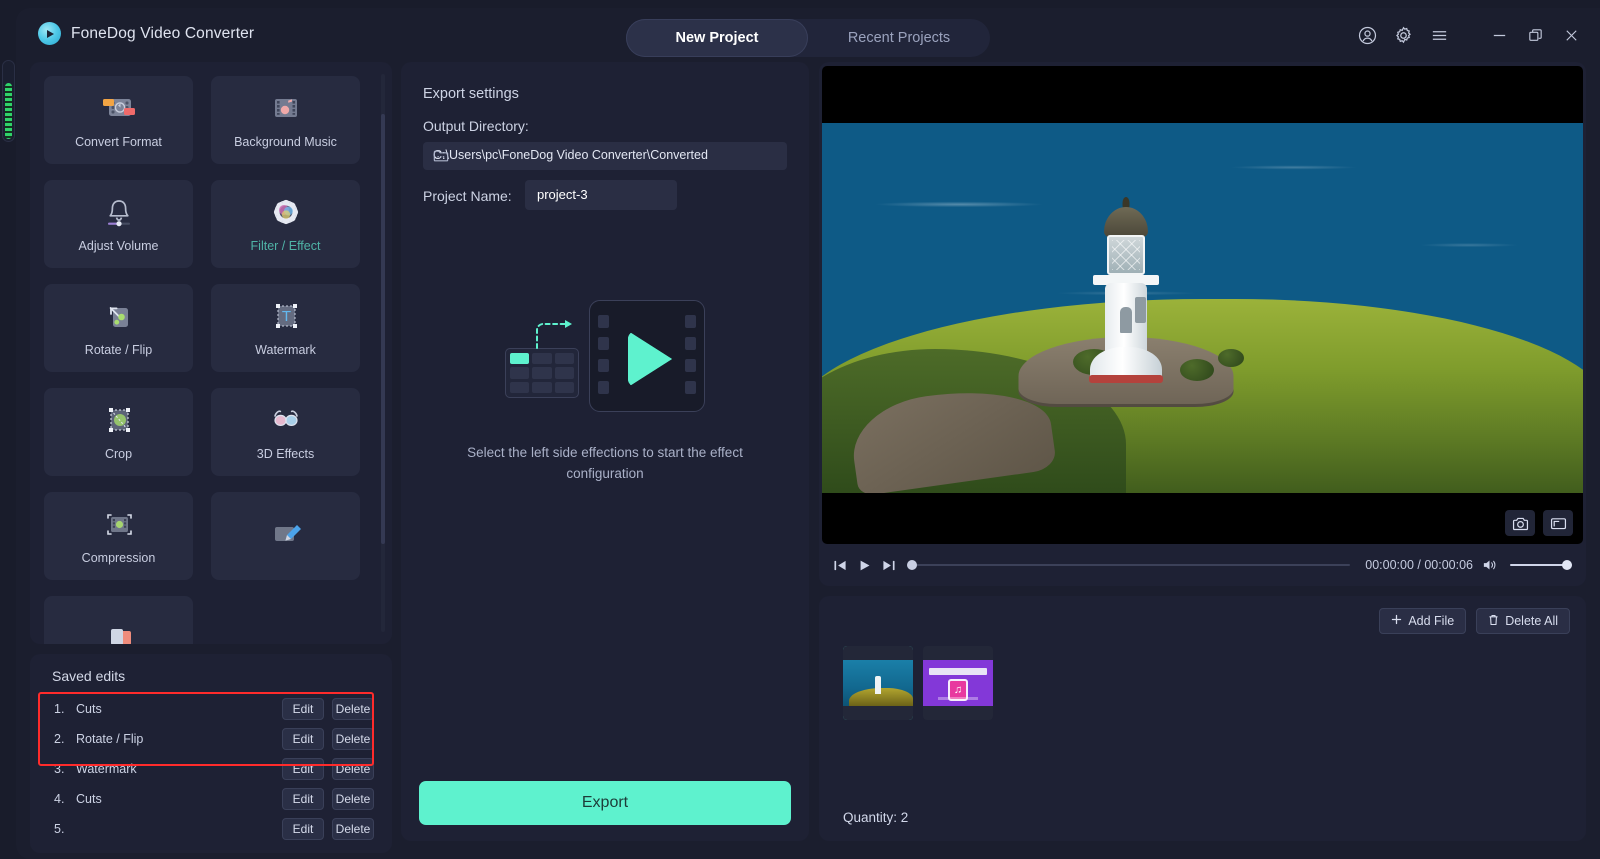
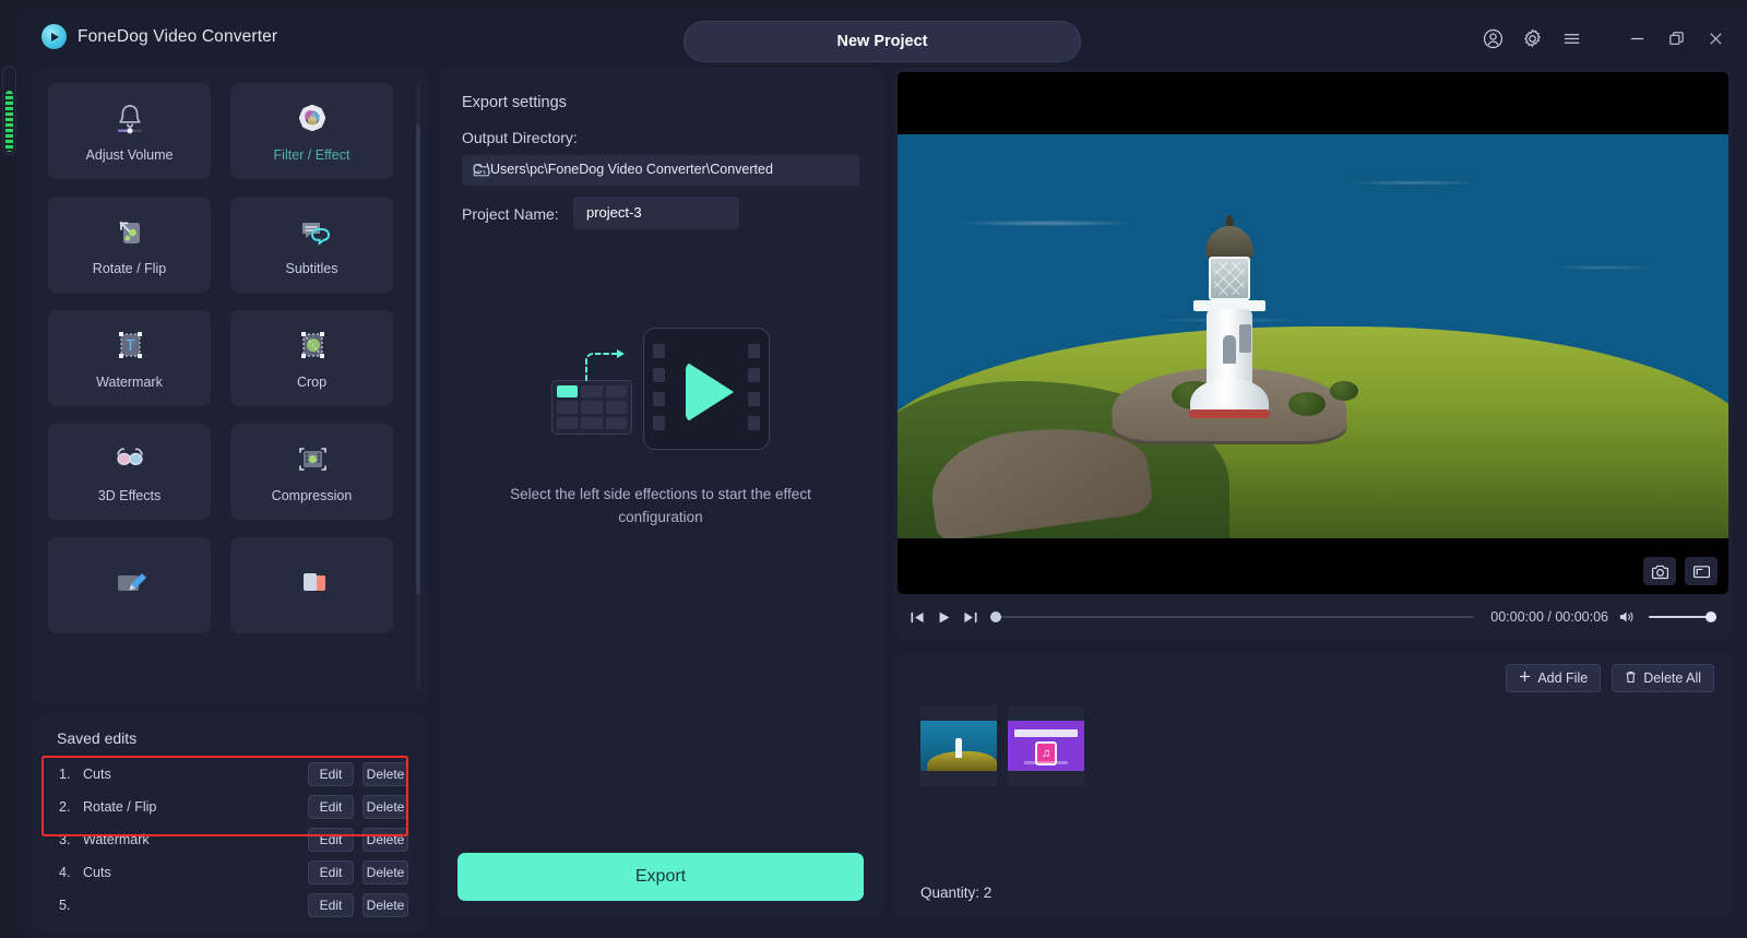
  FoneDog Video Converter
  New Project
- Recent Projects
- Convert Format
- Background Music
  Adjust Volume
  Filter / Effect
  Rotate / Flip
+ Subtitles
  T
  Watermark
  Crop
  3D Effects
  Compression
  Saved edits
  1.
  Cuts
  Edit
  Delete
  2.
  Rotate / Flip
  Edit
  Delete
  3.
  Watermark
  Edit
  Delete
  4.
  Cuts
  Edit
  Delete
  5.
  Edit
  Delete
  Export settings
  Output Directory:
  C:Users\pc\FoneDog Video Converter\Converted
  Project Name:
  project-3
  Select the left side effections to start the effect configuration
  Export
  00:00:00 / 00:00:06
  Add File
  Delete All
  ♫
  Quantity: 2
